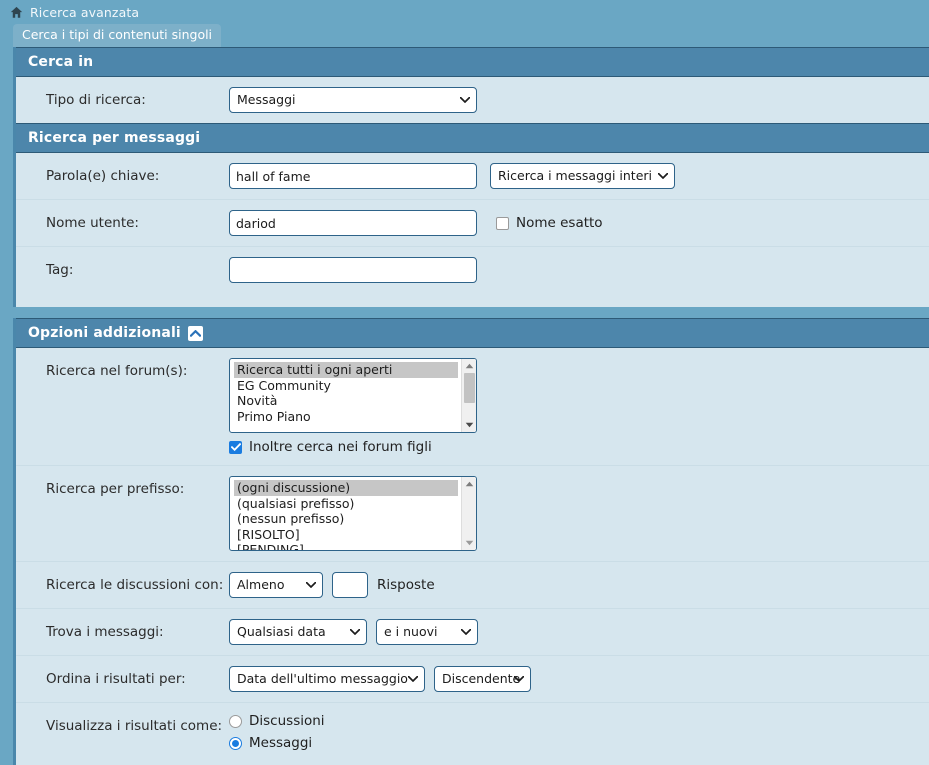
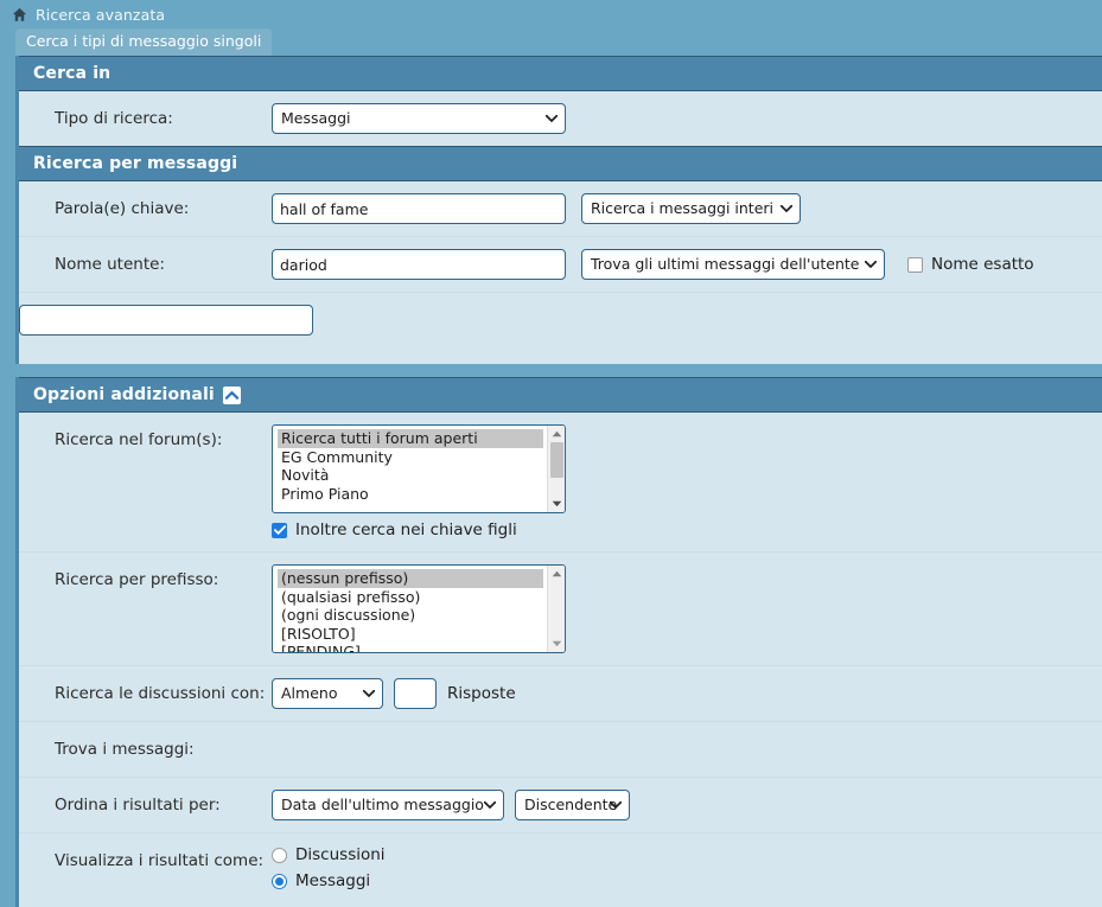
  Ricerca avanzata
- Cerca i tipi di contenuti singoli
+ Cerca i tipi di messaggio singoli
  Cerca in
  Tipo di ricerca:
  Messaggi
  Ricerca per messaggi
  Parola(e) chiave:
  hall of fame
  Ricerca i messaggi interi
  Nome utente:
  dariod
+ Trova gli ultimi messaggi dell'utente
  Nome esatto
- Tag:
  Opzioni addizionali
  Ricerca nel forum(s):
- Ricerca tutti i ogni aperti
+ Ricerca tutti i forum aperti
  EG Community
  Novità
  Primo Piano
- Inoltre cerca nei forum figli
+ Inoltre cerca nei chiave figli
  Ricerca per prefisso:
- (ogni discussione)
+ (nessun prefisso)
  (qualsiasi prefisso)
- (nessun prefisso)
+ (ogni discussione)
  [RISOLTO]
  [PENDING]
  Ricerca le discussioni con:
  Almeno
  Risposte
  Trova i messaggi:
- Qualsiasi data
- e i nuovi
  Ordina i risultati per:
  Data dell'ultimo messaggio
  Discendent
  Visualizza i risultati come:
  Discussioni
  Messaggi
